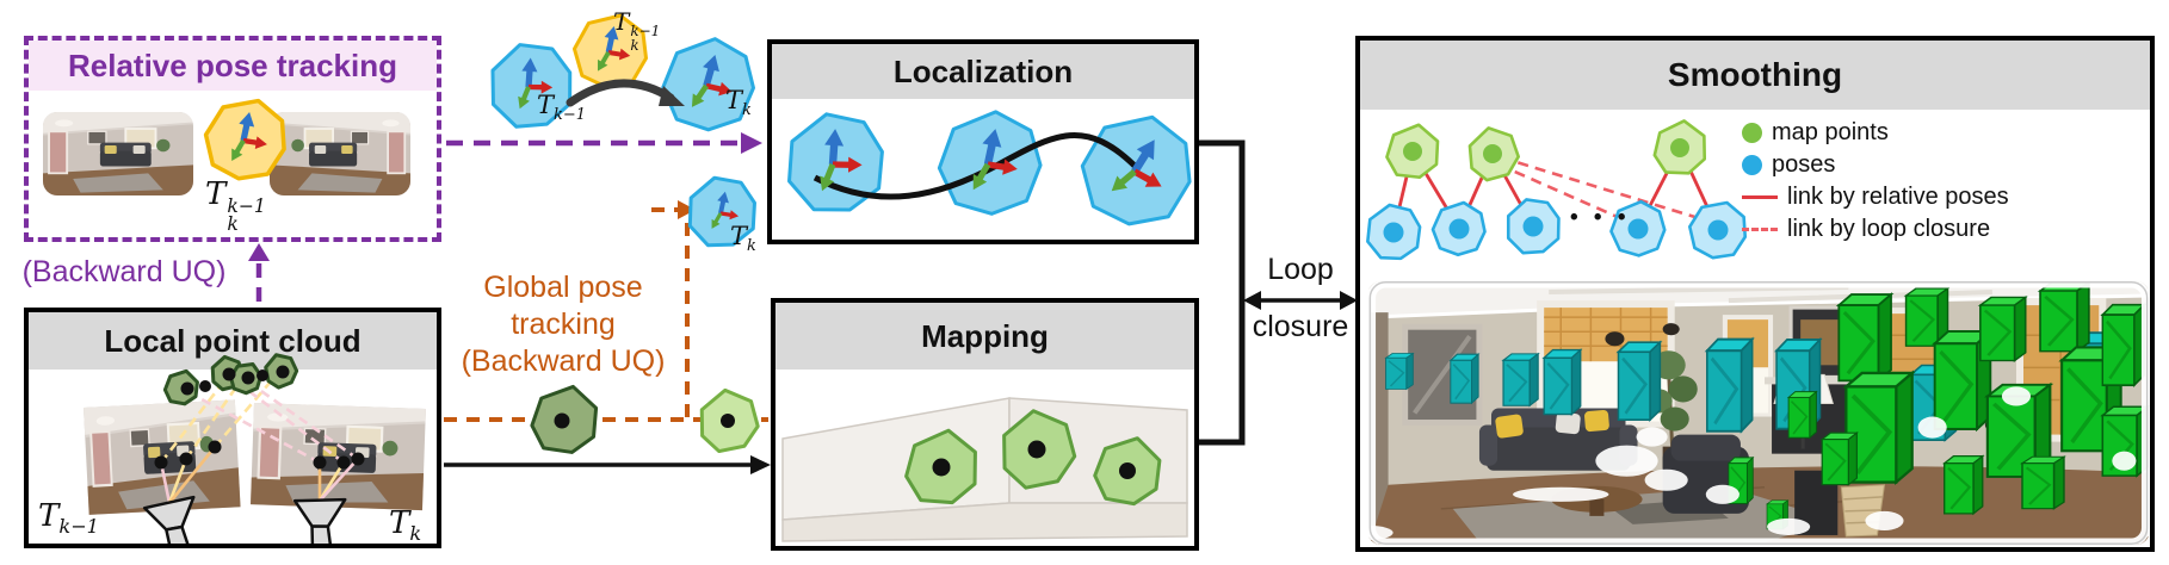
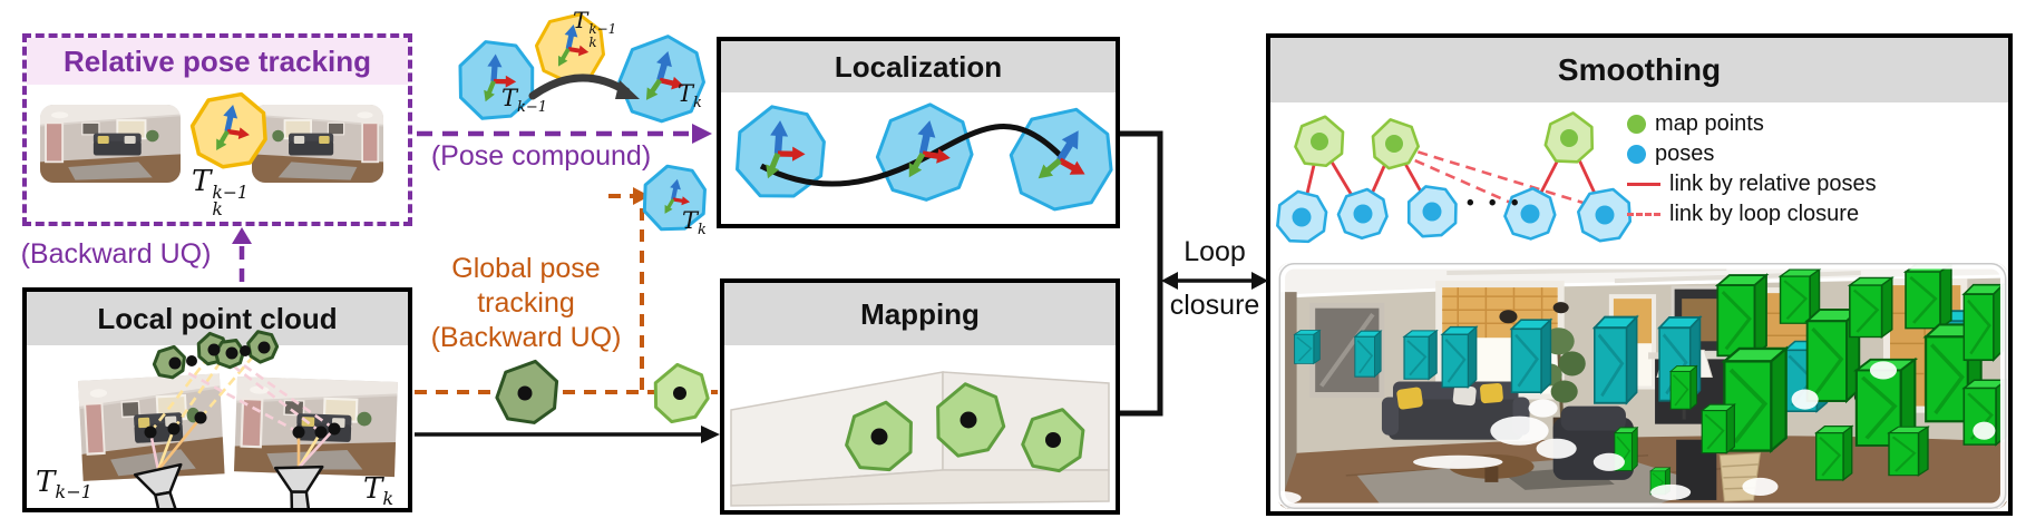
  Relative pose tracking
  T
  k−1
  k
  (Backward UQ)
  Local point cloud
  Tk−1
  Tk
  T
  k−1
  k
  Tk−1
  Tk
+ (Pose compound)
  Global pose
  tracking
  (Backward UQ)
  Loop
  closure
  Tk
  Localization
  Mapping
  Smoothing
  • • •
  map points
  poses
  link by relative poses
  link by loop closure
